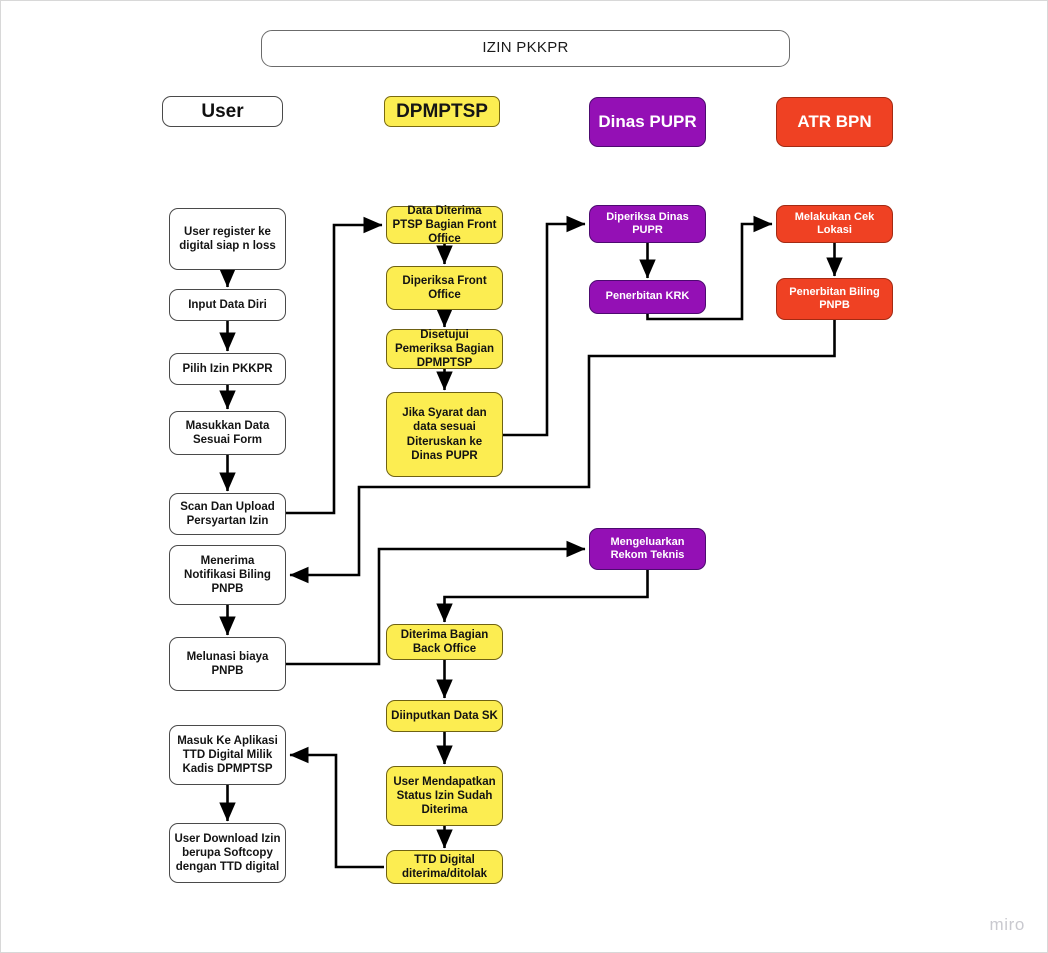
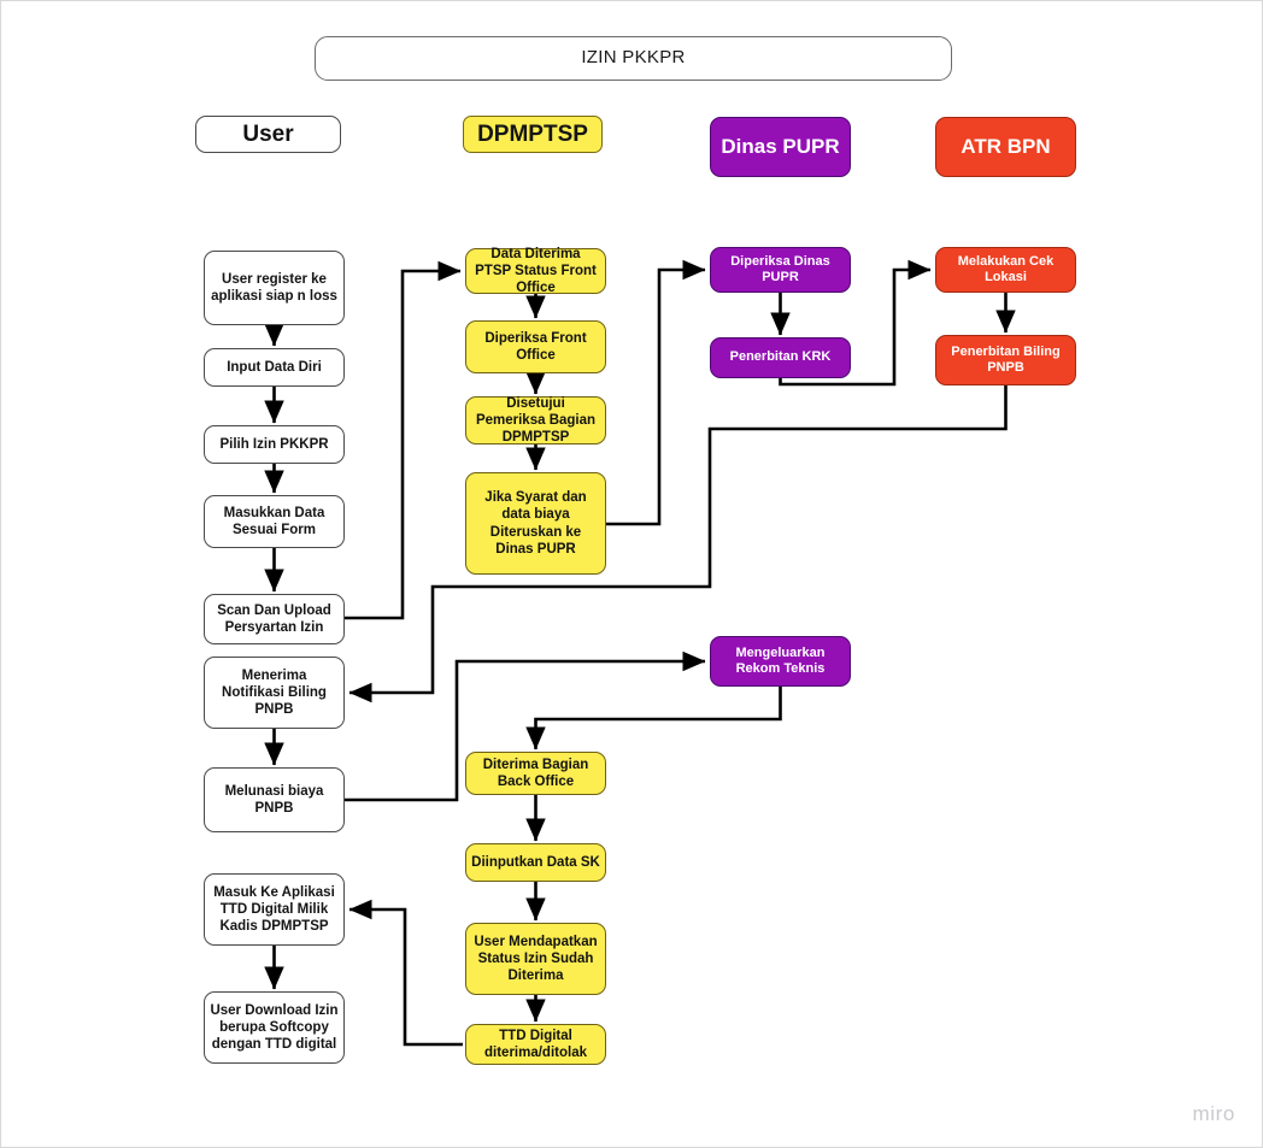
  IZIN PKKPR
  User
  DPMPTSP
  Dinas PUPR
  ATR BPN
- User register ke digital siap n loss
+ User register ke aplikasi siap n loss
  Input Data Diri
  Pilih Izin PKKPR
  Masukkan Data Sesuai Form
  Scan Dan Upload Persyartan Izin
  Menerima Notifikasi Biling PNPB
  Melunasi biaya PNPB
  Masuk Ke Aplikasi TTD Digital Milik Kadis DPMPTSP
  User Download Izin berupa Softcopy dengan TTD digital
- Data Diterima PTSP Bagian Front Office
+ Data Diterima PTSP Status Front Office
  Diperiksa Front Office
  Disetujui Pemeriksa Bagian DPMPTSP
- Jika Syarat dan data sesuai Diteruskan ke Dinas PUPR
+ Jika Syarat dan data biaya Diteruskan ke Dinas PUPR
  Diterima Bagian Back Office
  Diinputkan Data SK
  User Mendapatkan Status Izin Sudah Diterima
  TTD Digital diterima/ditolak
  Diperiksa Dinas PUPR
  Penerbitan KRK
  Mengeluarkan Rekom Teknis
  Melakukan Cek Lokasi
  Penerbitan Biling PNPB
  miro
